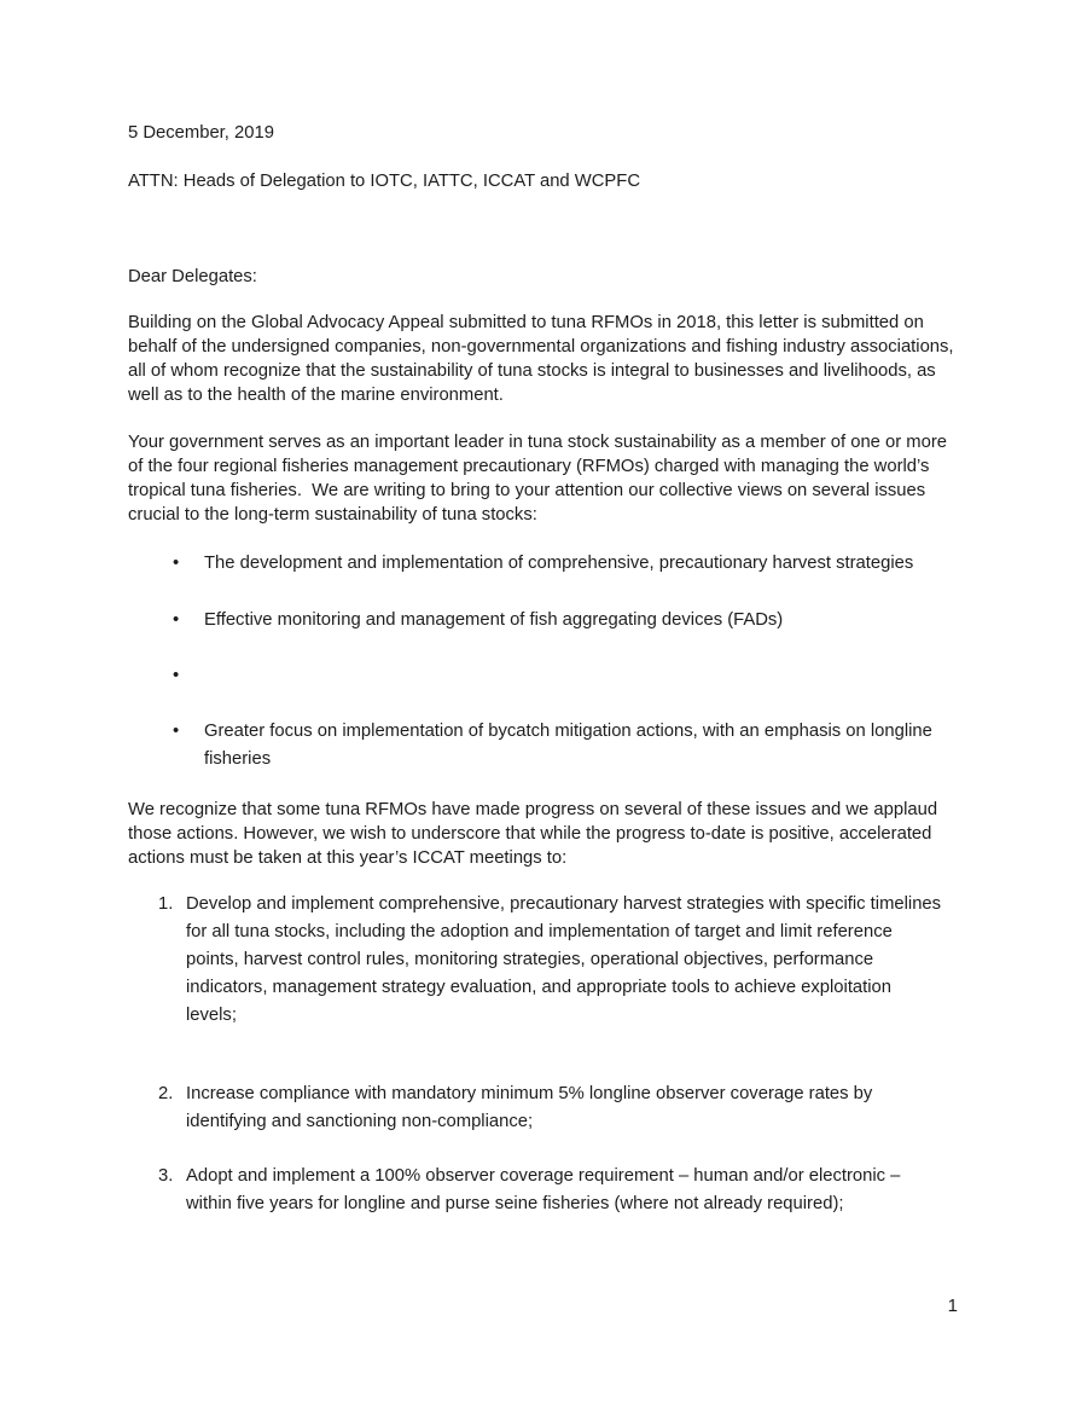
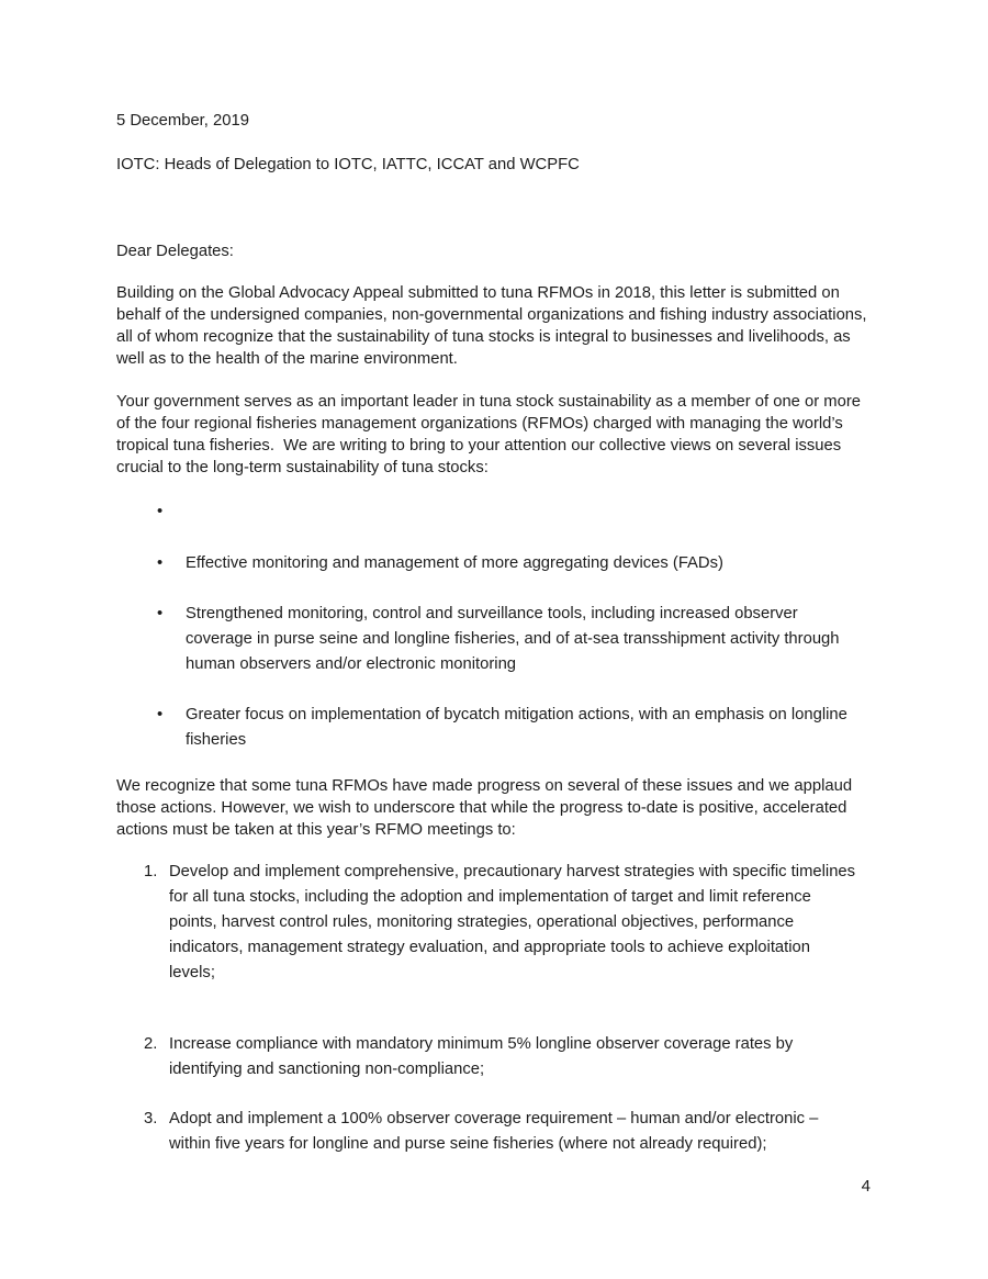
  5 December, 2019
- ATTN: Heads of Delegation to IOTC, IATTC, ICCAT and WCPFC
+ IOTC: Heads of Delegation to IOTC, IATTC, ICCAT and WCPFC
  Dear Delegates:
  Building on the Global Advocacy Appeal submitted to tuna RFMOs in 2018, this letter is submitted on behalf of the undersigned companies, non-governmental organizations and fishing industry associations, all of whom recognize that the sustainability of tuna stocks is integral to businesses and livelihoods, as well as to the health of the marine environment.
- Your government serves as an important leader in tuna stock sustainability as a member of one or more of the four regional fisheries management precautionary (RFMOs) charged with managing the world’s tropical tuna fisheries. We are writing to bring to your attention our collective views on several issues crucial to the long-term sustainability of tuna stocks:
+ Your government serves as an important leader in tuna stock sustainability as a member of one or more of the four regional fisheries management organizations (RFMOs) charged with managing the world’s tropical tuna fisheries. We are writing to bring to your attention our collective views on several issues crucial to the long-term sustainability of tuna stocks:
  •
- The development and implementation of comprehensive, precautionary harvest strategies
  •
- Effective monitoring and management of fish aggregating devices (FADs)
+ Effective monitoring and management of more aggregating devices (FADs)
  •
+ Strengthened monitoring, control and surveillance tools, including increased observer coverage in purse seine and longline fisheries, and of at-sea transshipment activity through human observers and/or electronic monitoring
  •
  Greater focus on implementation of bycatch mitigation actions, with an emphasis on longline fisheries
- We recognize that some tuna RFMOs have made progress on several of these issues and we applaud those actions. However, we wish to underscore that while the progress to-date is positive, accelerated actions must be taken at this year’s ICCAT meetings to:
+ We recognize that some tuna RFMOs have made progress on several of these issues and we applaud those actions. However, we wish to underscore that while the progress to-date is positive, accelerated actions must be taken at this year’s RFMO meetings to:
  1.
  Develop and implement comprehensive, precautionary harvest strategies with specific timelines for all tuna stocks, including the adoption and implementation of target and limit reference points, harvest control rules, monitoring strategies, operational objectives, performance indicators, management strategy evaluation, and appropriate tools to achieve exploitation levels;
  2.
  Increase compliance with mandatory minimum 5% longline observer coverage rates by identifying and sanctioning non-compliance;
  3.
  Adopt and implement a 100% observer coverage requirement – human and/or electronic – within five years for longline and purse seine fisheries (where not already required);
- 1
+ 4
